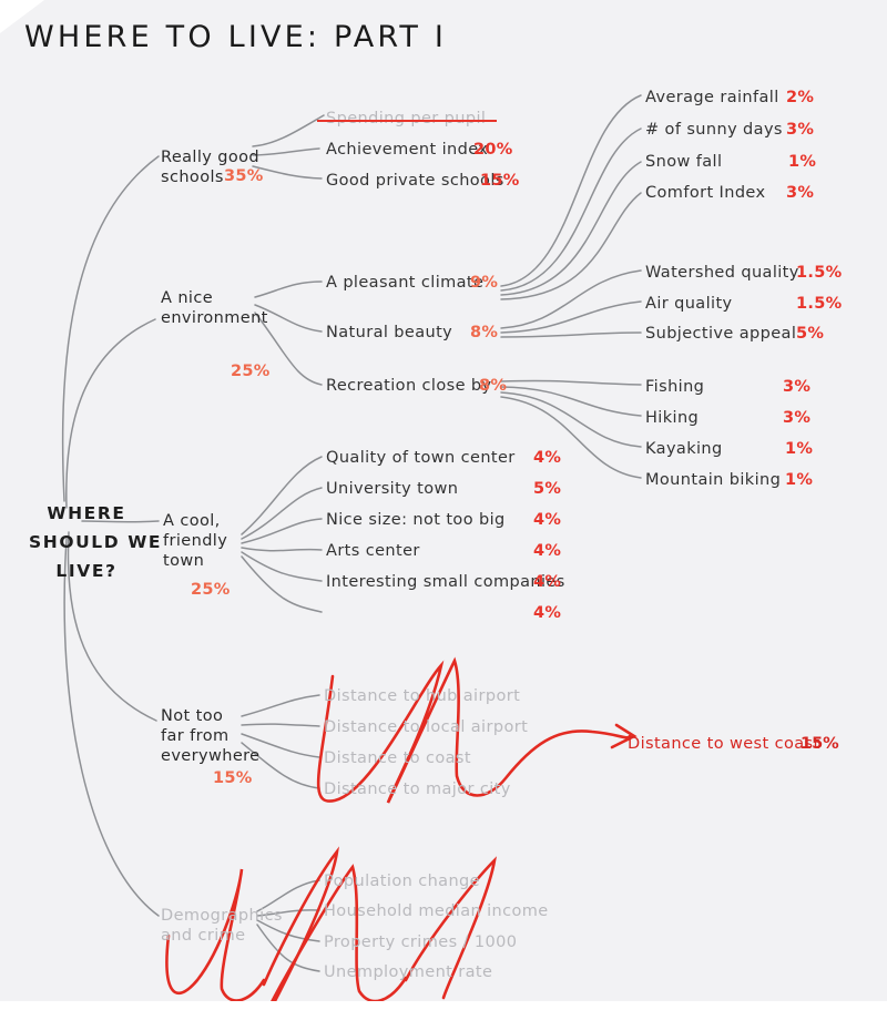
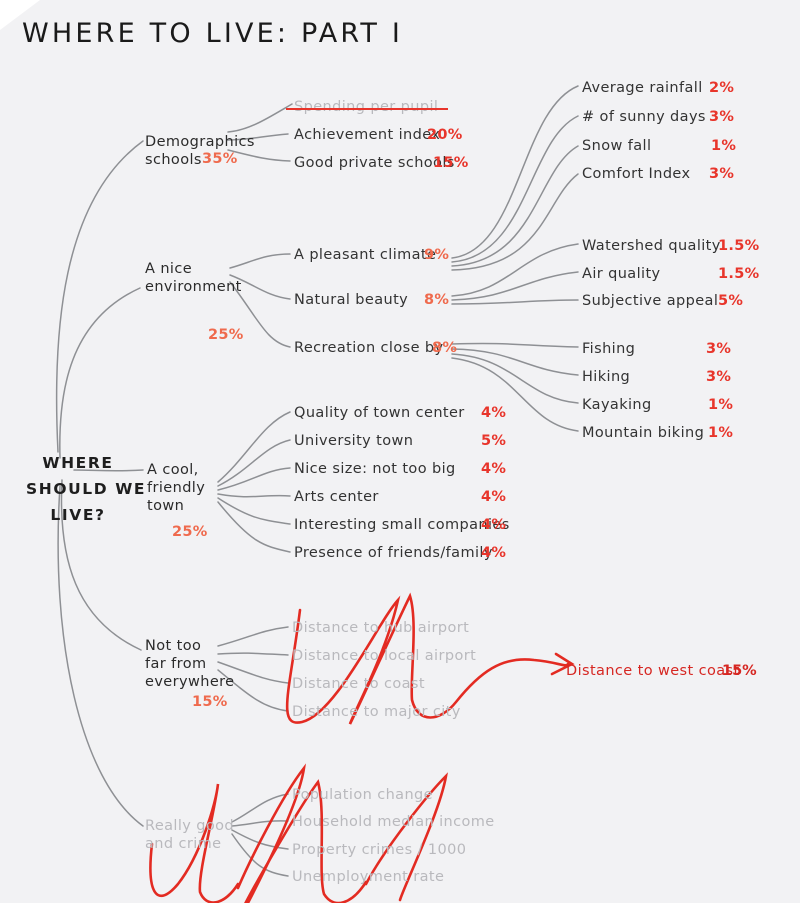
  WHERE TO LIVE: PART I
  WHERE
  SHOULD WE
  LIVE?
- Really good
+ Demographics
  schools
  35%
  Achievement index
  20%
  Good private schools
  15%
  A nice
  environment
  25%
  A pleasant climate
  9%
  Natural beauty
  8%
  Recreation close by
  8%
  Average rainfall
  2%
  # of sunny days
  3%
  Snow fall
  1%
  Comfort Index
  3%
  Watershed quality
  1.5%
  Air quality
  1.5%
  Subjective appeal
  5%
  Fishing
  3%
  Hiking
  3%
  Kayaking
  1%
  Mountain biking
  1%
  A cool,
  friendly
  town
  25%
  Quality of town center
  4%
  University town
  5%
  Nice size: not too big
  4%
  Arts center
  4%
  Interesting small companies
  4%
+ Presence of friends/family
  4%
  Not too
  far from
  everywhere
  15%
  Distance to hub airport
  Distance to local airport
  Distance to coast
  Distance to major city
  Distance to west coast
  15%
- Demographics
+ Really good
  and crime
  Population change
  Household median income
  Property crimes / 1000
  Unemployment rate
